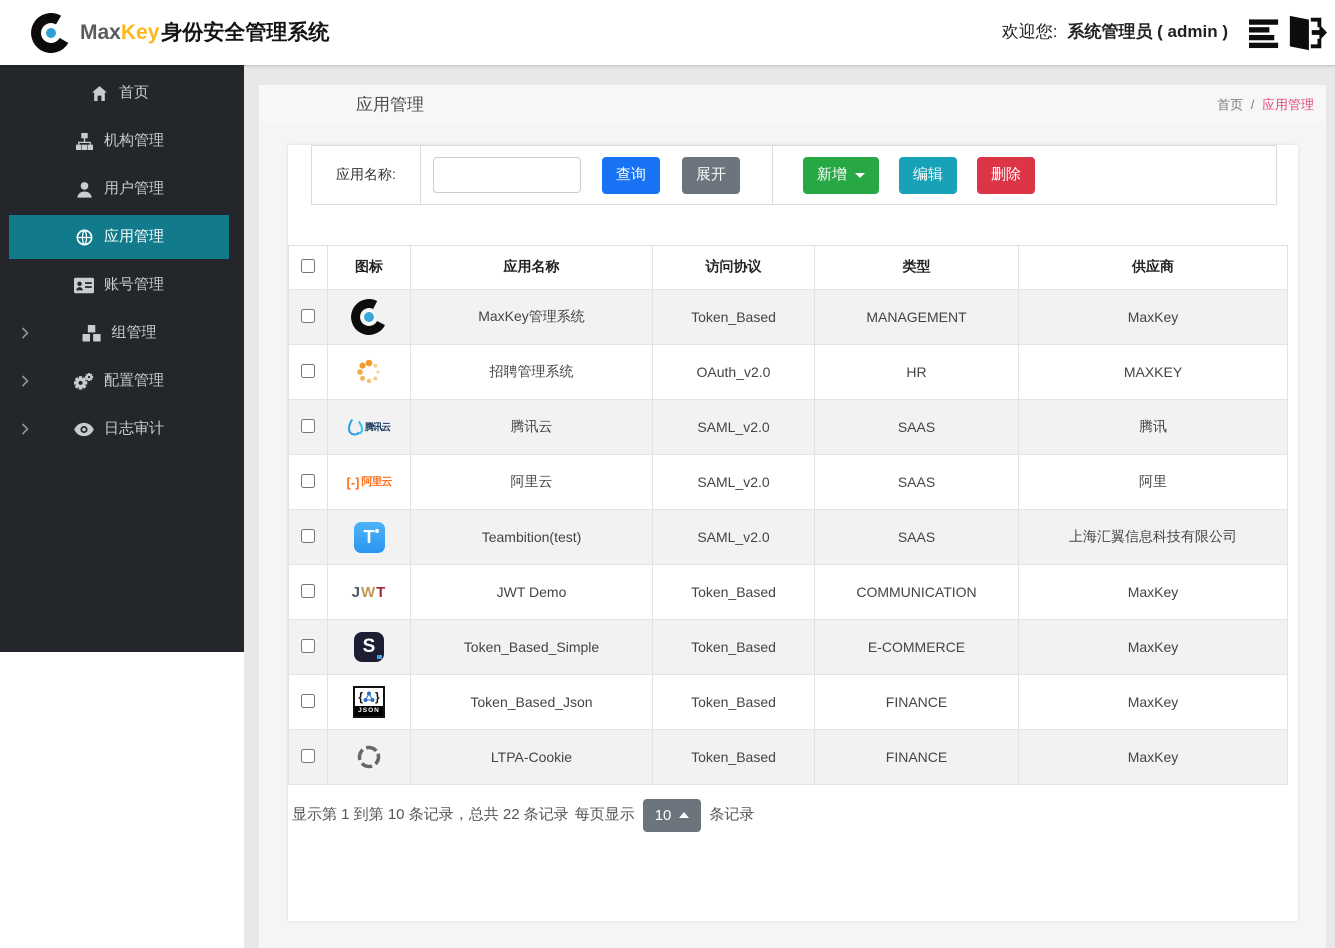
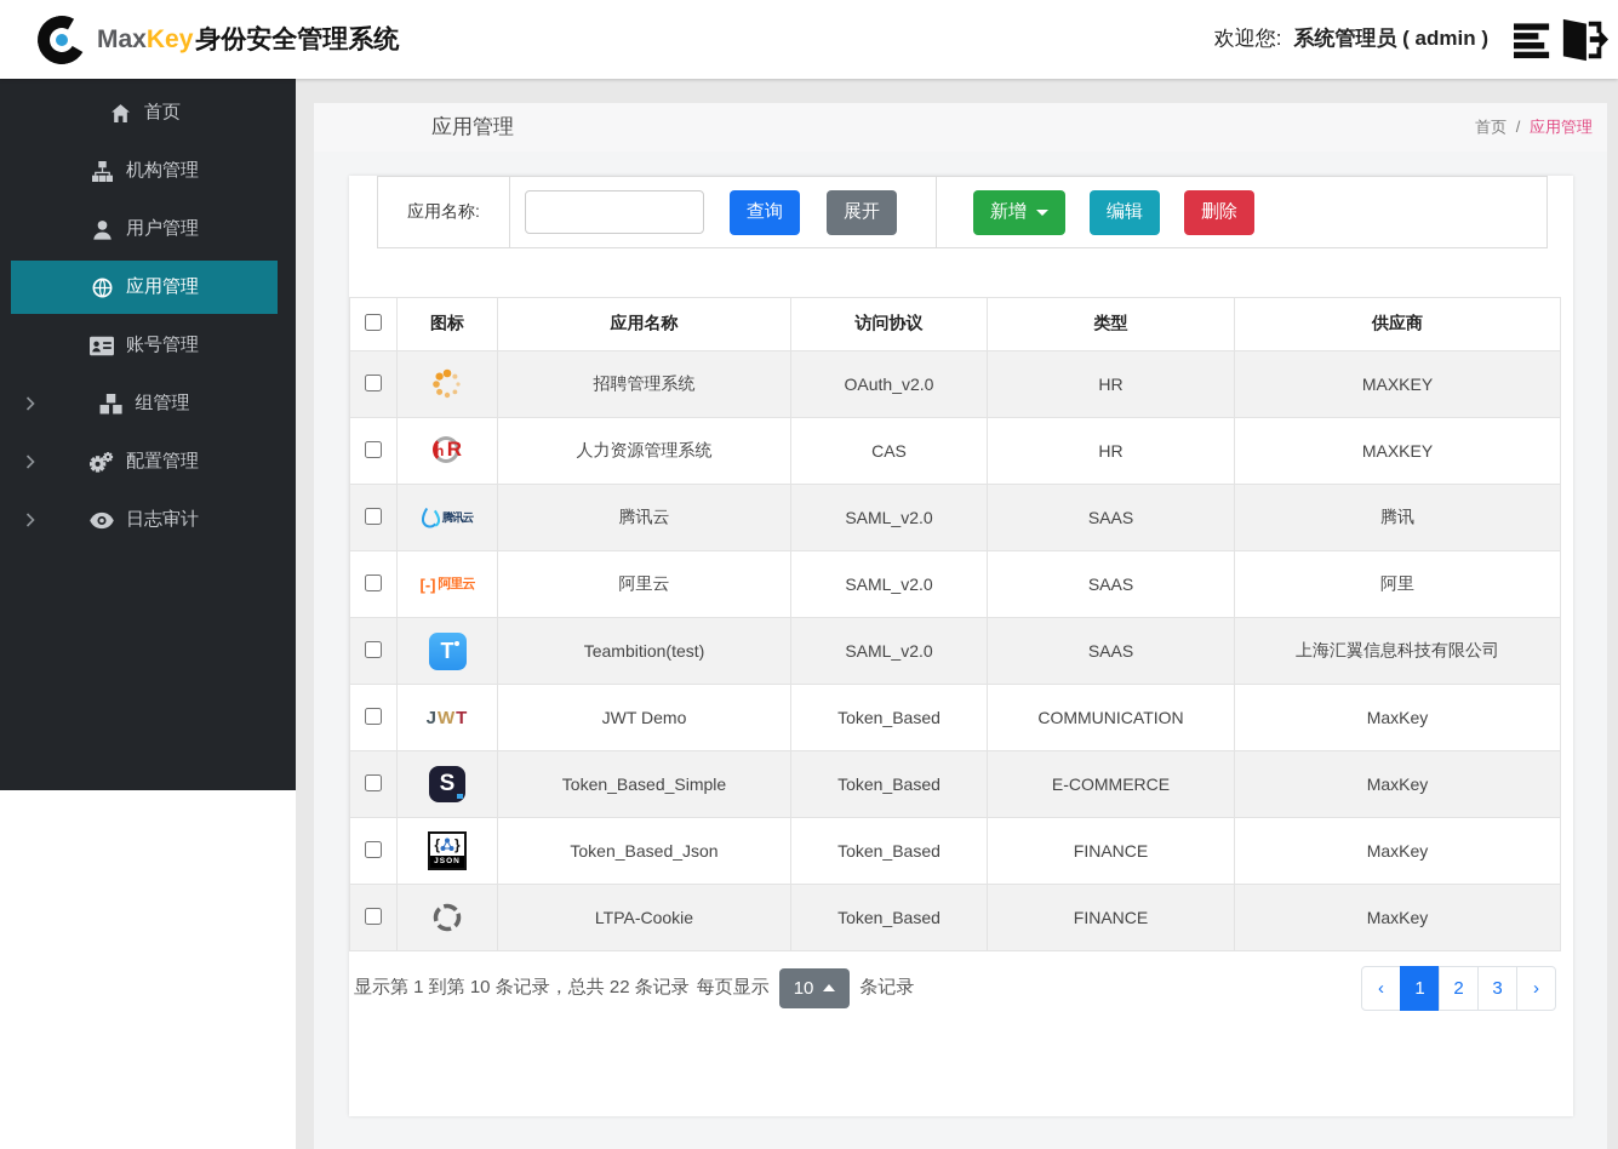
  MaxKey身份安全管理系统
  欢迎您:
  系统管理员 ( admin )
  首页
  机构管理
  用户管理
  应用管理
  账号管理
  组管理
  配置管理
  日志审计
  应用管理
  首页 / 应用管理
  应用名称:
  查询
  展开
  新增
  编辑
  删除
  	图标	应用名称	访问协议	类型	供应商
- 		MaxKey管理系统	Token_Based	MANAGEMENT	MaxKey
  		招聘管理系统	OAuth_v2.0	HR	MAXKEY
+ 	h R	人力资源管理系统	CAS	HR	MAXKEY
  	腾讯云	腾讯云	SAML_v2.0	SAAS	腾讯
  	[-] 阿里云	阿里云	SAML_v2.0	SAAS	阿里
  	T	Teambition(test)	SAML_v2.0	SAAS	上海汇翼信息科技有限公司
  	JWT	JWT Demo	Token_Based	COMMUNICATION	MaxKey
  	S	Token_Based_Simple	Token_Based	E-COMMERCE	MaxKey
  	{ }	Token_Based_Json	Token_Based	FINANCE	MaxKey
  		LTPA-Cookie	Token_Based	FINANCE	MaxKey
  显示第 1 到第 10 条记录，总共 22 条记录
  每页显示
  10
  条记录
+ ‹
+ 1
+ 2
+ 3
+ ›
